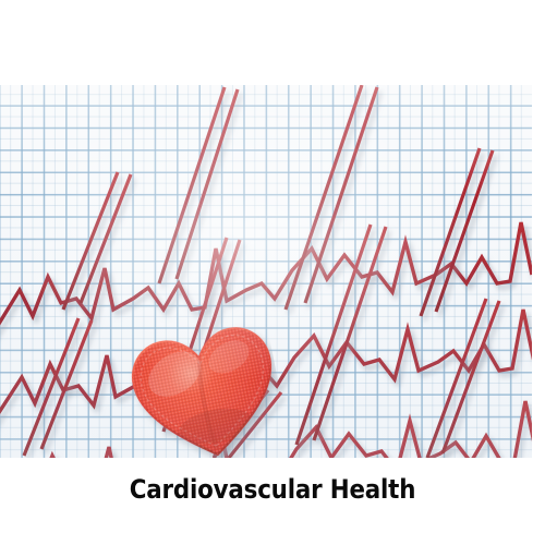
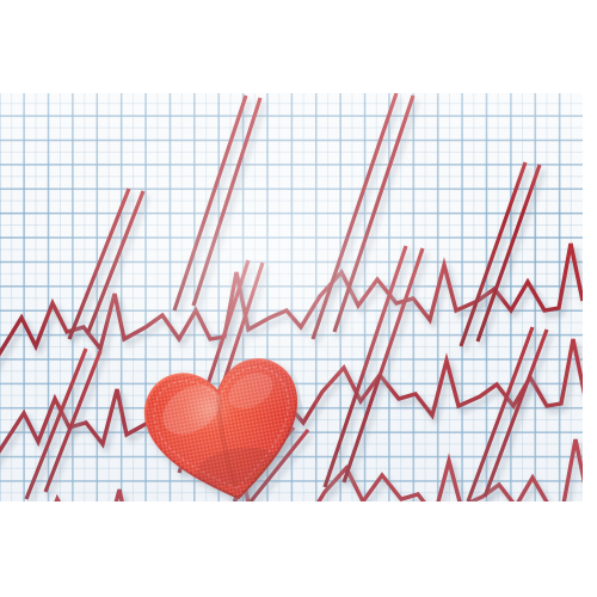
- Cardiovascular Health
